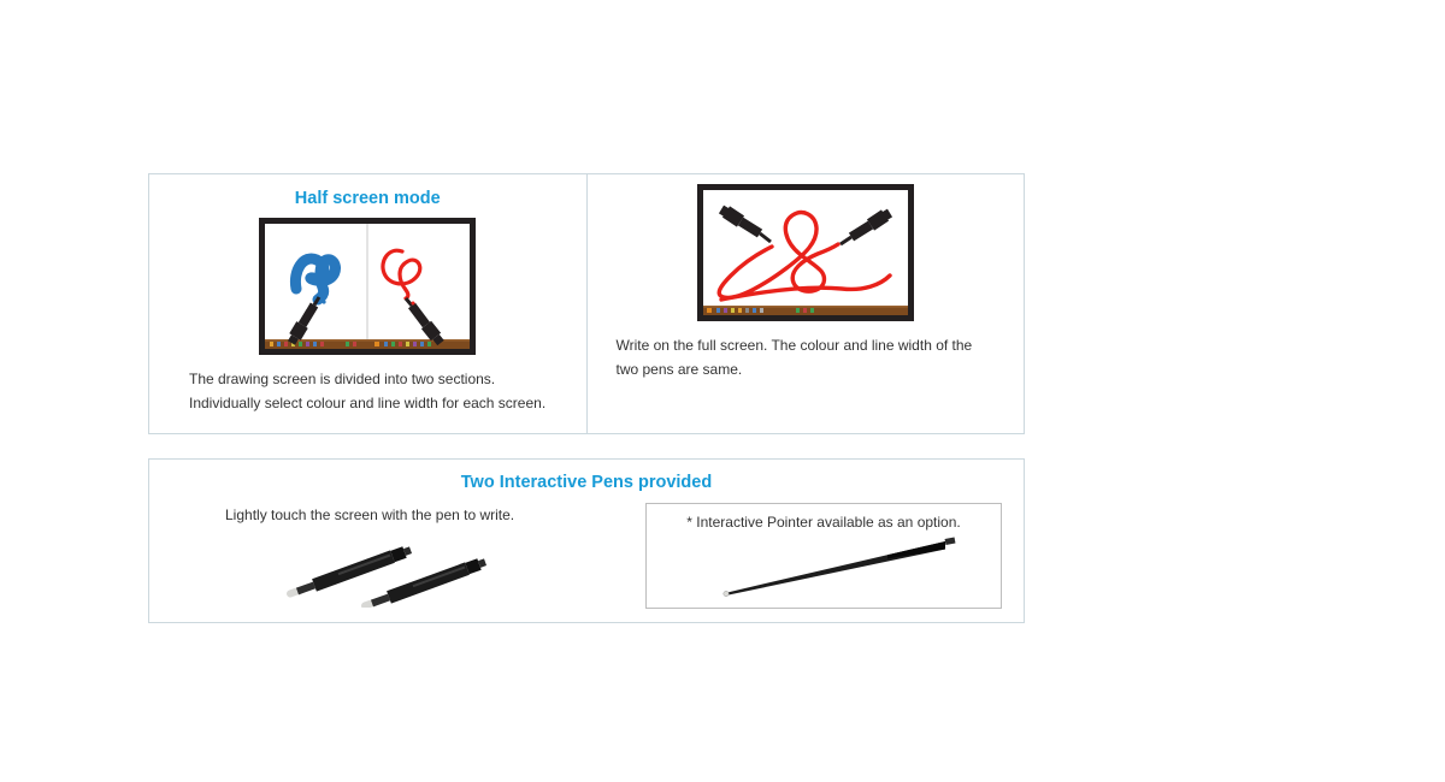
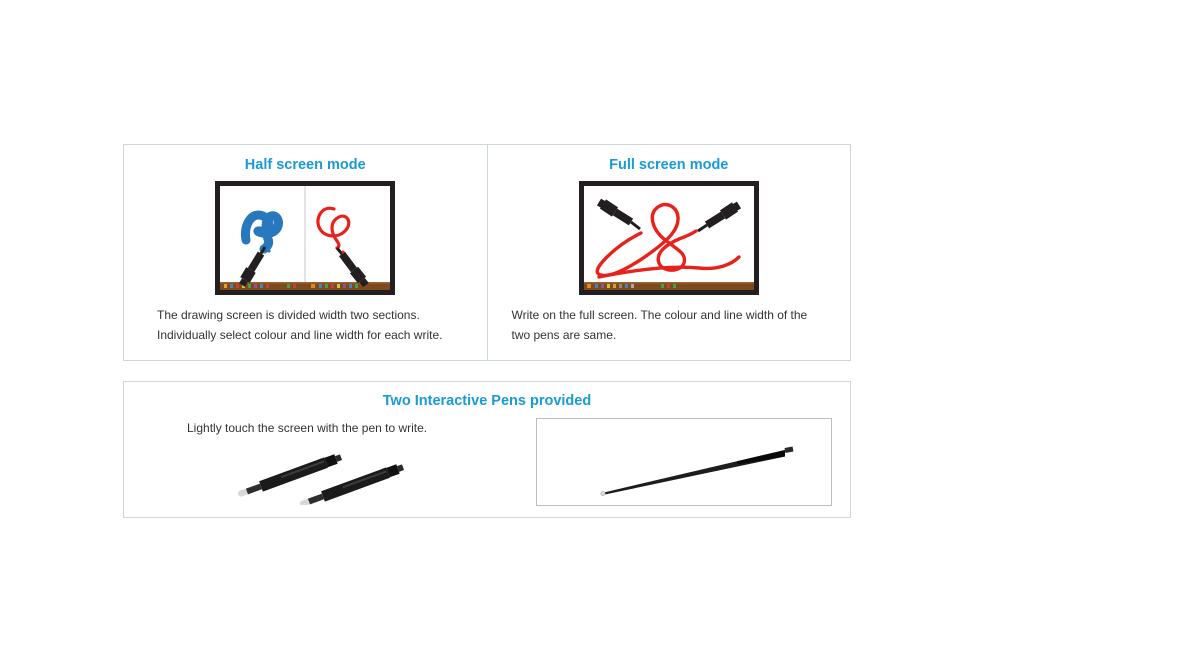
  Half screen mode
- The drawing screen is divided into two sections.
+ The drawing screen is divided width two sections.
- Individually select colour and line width for each screen.
+ Individually select colour and line width for each write.
+ Full screen mode
  Write on the full screen. The colour and line width of the
  two pens are same.
  Two Interactive Pens provided
  Lightly touch the screen with the pen to write.
- * Interactive Pointer available as an option.
